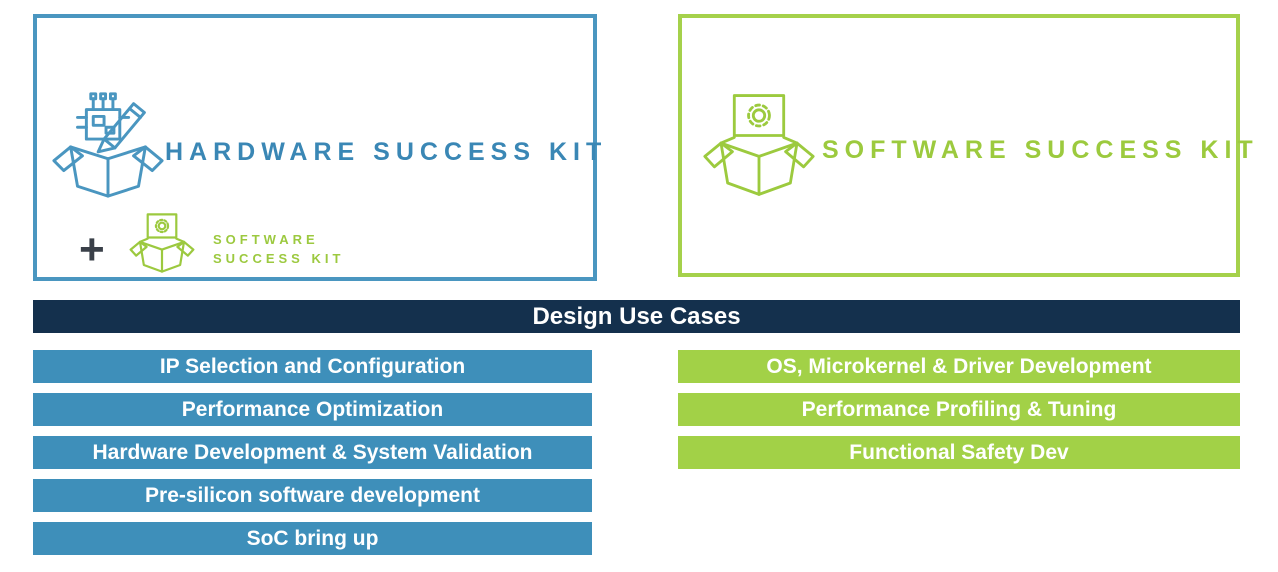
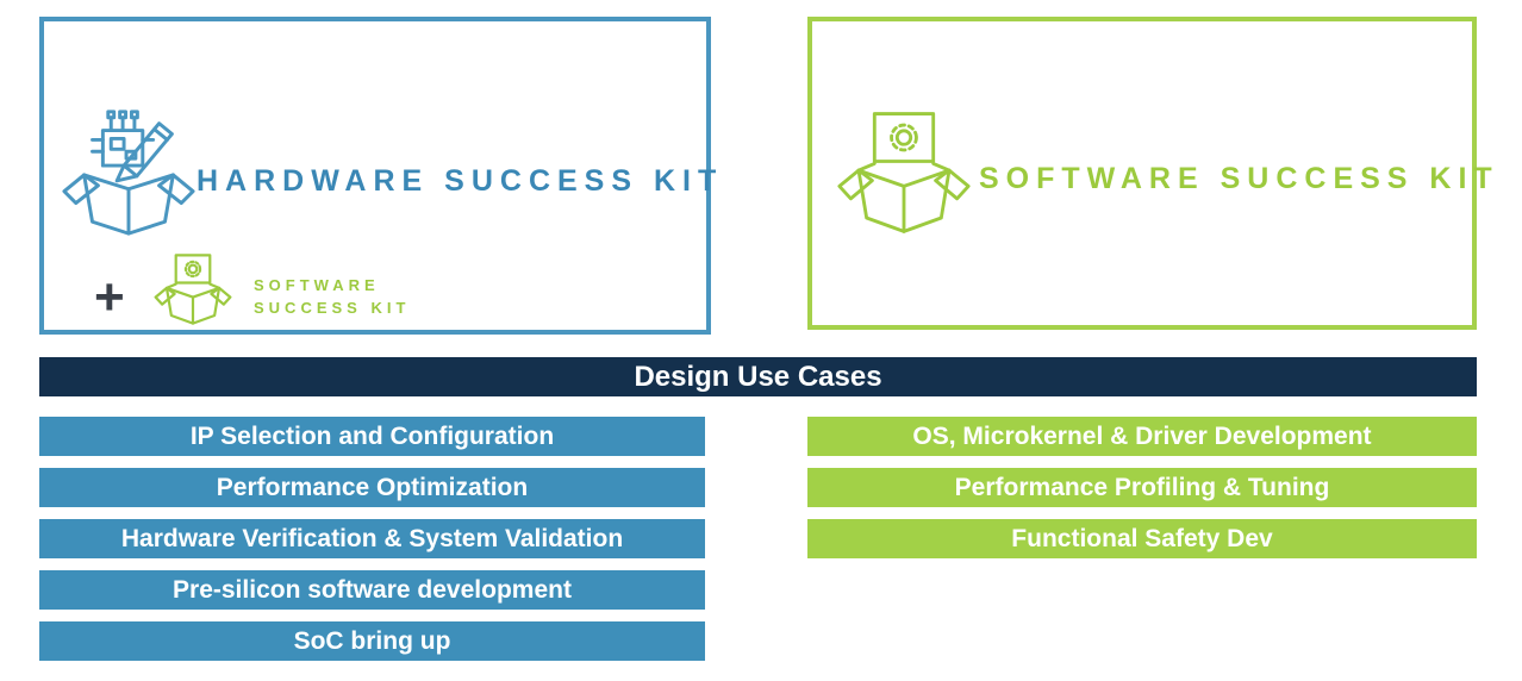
  HARDWARE SUCCESS KIT
  +
  SOFTWARE
  SUCCESS KIT
  SOFTWARE SUCCESS KIT
  Design Use Cases
  IP Selection and Configuration
  Performance Optimization
- Hardware Development & System Validation
+ Hardware Verification & System Validation
  Pre-silicon software development
  SoC bring up
  OS, Microkernel & Driver Development
  Performance Profiling & Tuning
  Functional Safety Dev
